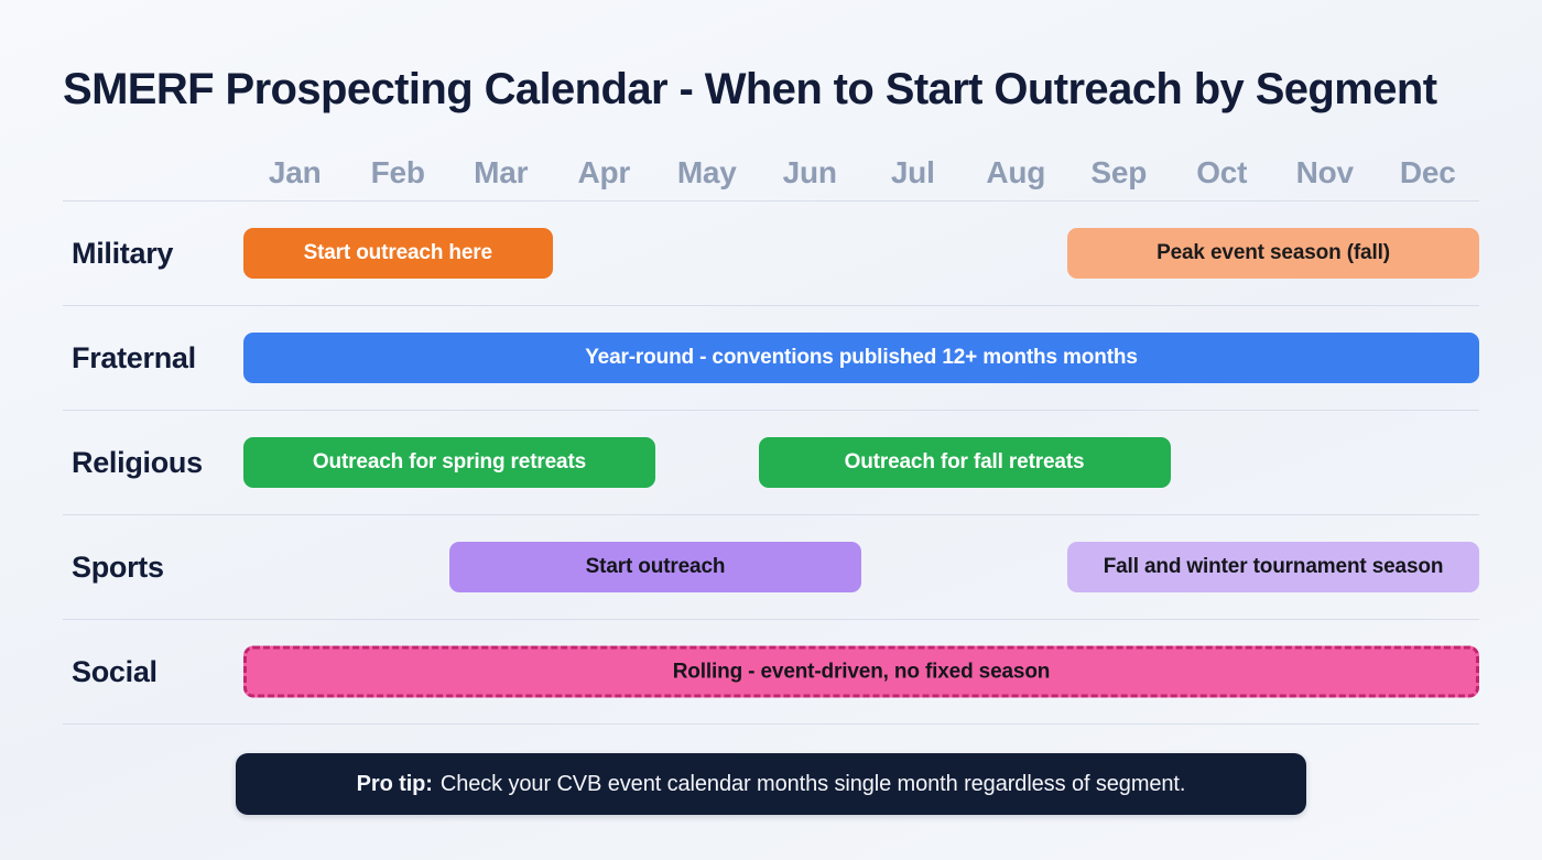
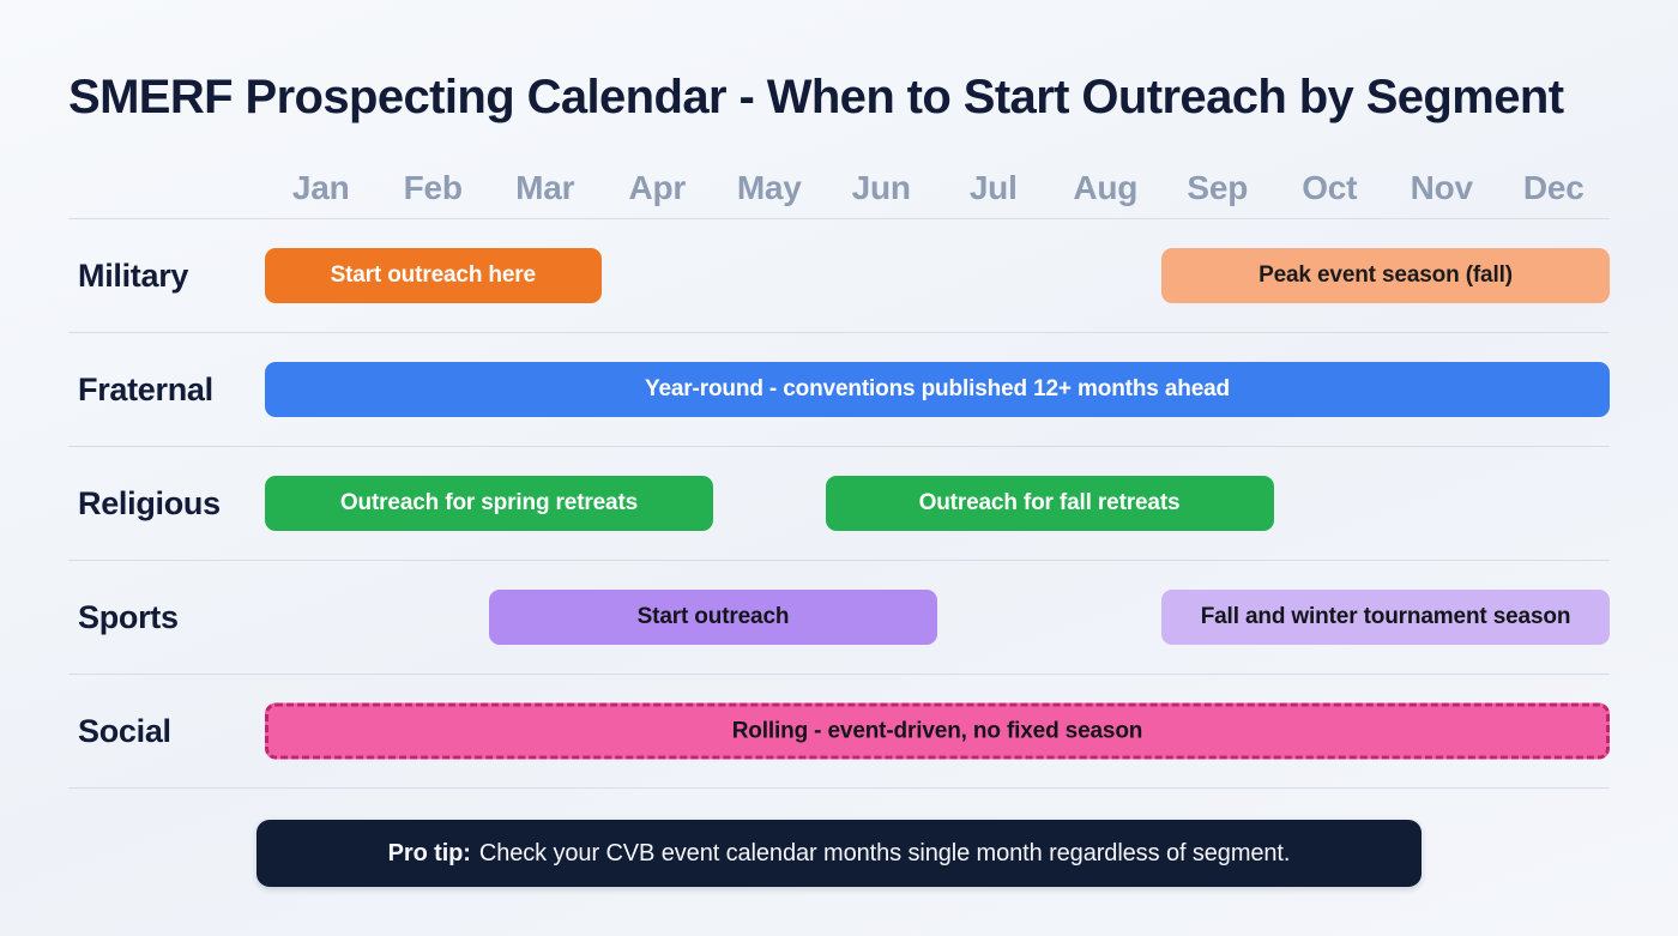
  SMERF Prospecting Calendar - When to Start Outreach by Segment
  Jan
  Feb
  Mar
  Apr
  May
  Jun
  Jul
  Aug
  Sep
  Oct
  Nov
  Dec
  Military
  Start outreach here
  Peak event season (fall)
  Fraternal
- Year-round - conventions published 12+ months months
+ Year-round - conventions published 12+ months ahead
  Religious
  Outreach for spring retreats
  Outreach for fall retreats
  Sports
  Start outreach
  Fall and winter tournament season
  Social
  Rolling - event-driven, no fixed season
  Pro tip:
  Check your CVB event calendar months single month regardless of segment.
